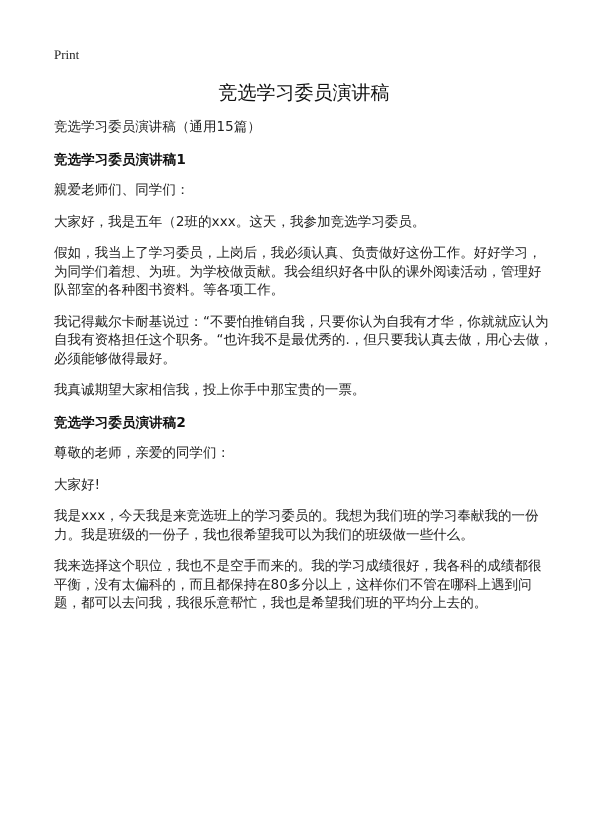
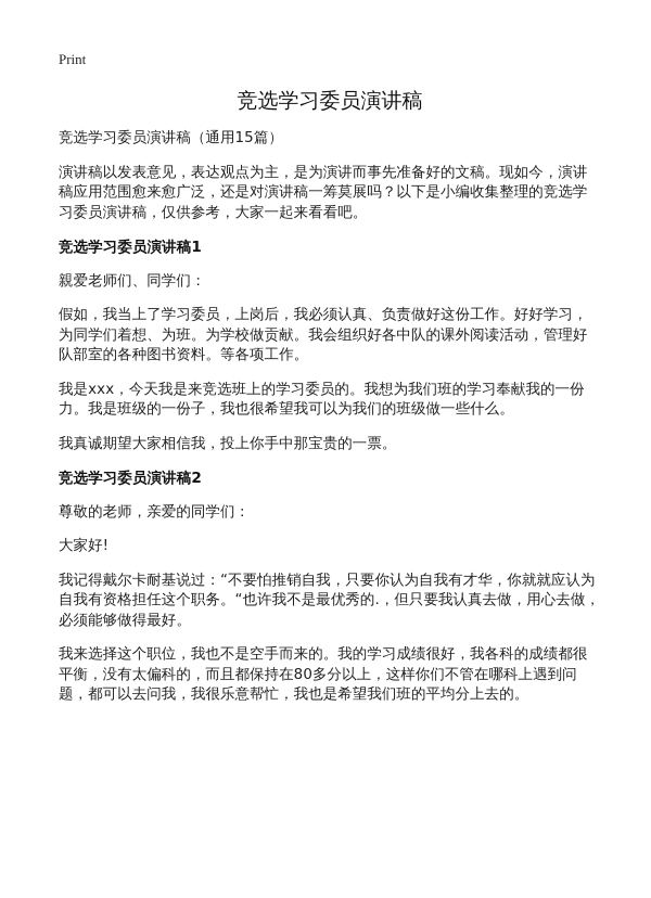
  Print
  竞选学习委员演讲稿
  竞选学习委员演讲稿（通用15篇）
+ 演讲稿以发表意见，表达观点为主，是为演讲而事先准备好的文稿。现如今，演讲稿应用范围愈来愈广泛，还是对演讲稿一筹莫展吗？以下是小编收集整理的竞选学习委员演讲稿，仅供参考，大家一起来看看吧。
  竞选学习委员演讲稿1
  親爱老师们、同学们：
- 大家好，我是五年（2班的xxx。这天，我参加竞选学习委员。
  假如，我当上了学习委员，上岗后，我必须认真、负责做好这份工作。好好学习，为同学们着想、为班。为学校做贡献。我会组织好各中队的课外阅读活动，管理好队部室的各种图书资料。等各项工作。
- 我记得戴尔卡耐基说过：“不要怕推销自我，只要你认为自我有才华，你就就应认为自我有资格担任这个职务。“也许我不是最优秀的.，但只要我认真去做，用心去做，必须能够做得最好。
+ 我是xxx，今天我是来竞选班上的学习委员的。我想为我们班的学习奉献我的一份力。我是班级的一份子，我也很希望我可以为我们的班级做一些什么。
  我真诚期望大家相信我，投上你手中那宝贵的一票。
  竞选学习委员演讲稿2
  尊敬的老师，亲爱的同学们：
  大家好!
- 我是xxx，今天我是来竞选班上的学习委员的。我想为我们班的学习奉献我的一份力。我是班级的一份子，我也很希望我可以为我们的班级做一些什么。
+ 我记得戴尔卡耐基说过：“不要怕推销自我，只要你认为自我有才华，你就就应认为自我有资格担任这个职务。“也许我不是最优秀的.，但只要我认真去做，用心去做，必须能够做得最好。
  我来选择这个职位，我也不是空手而来的。我的学习成绩很好，我各科的成绩都很平衡，没有太偏科的，而且都保持在80多分以上，这样你们不管在哪科上遇到问题，都可以去问我，我很乐意帮忙，我也是希望我们班的平均分上去的。
